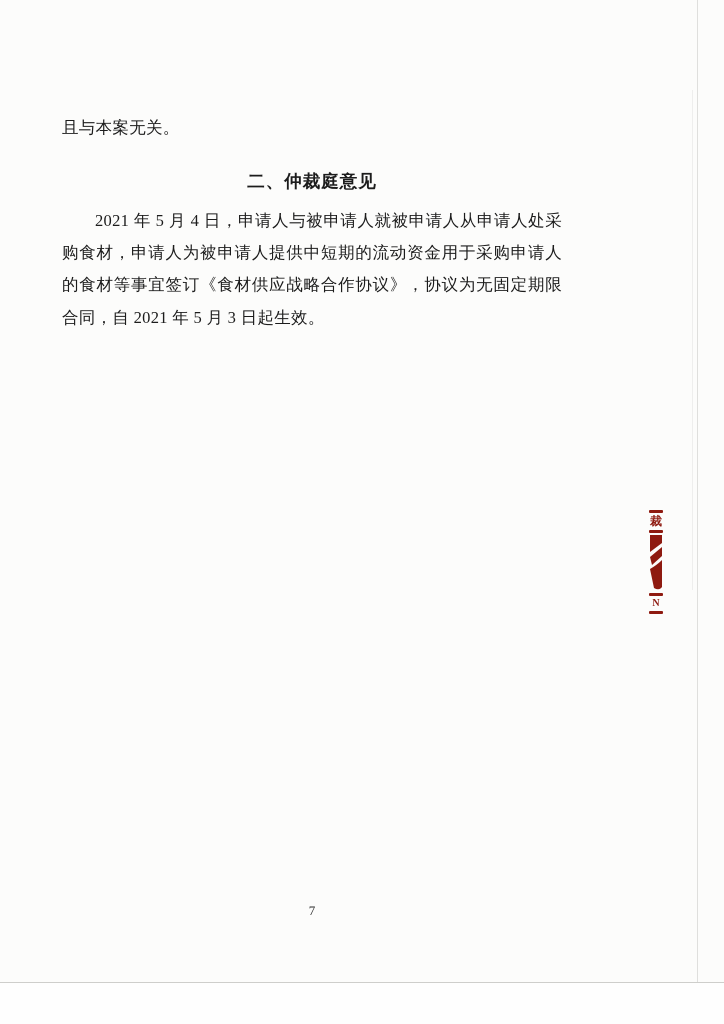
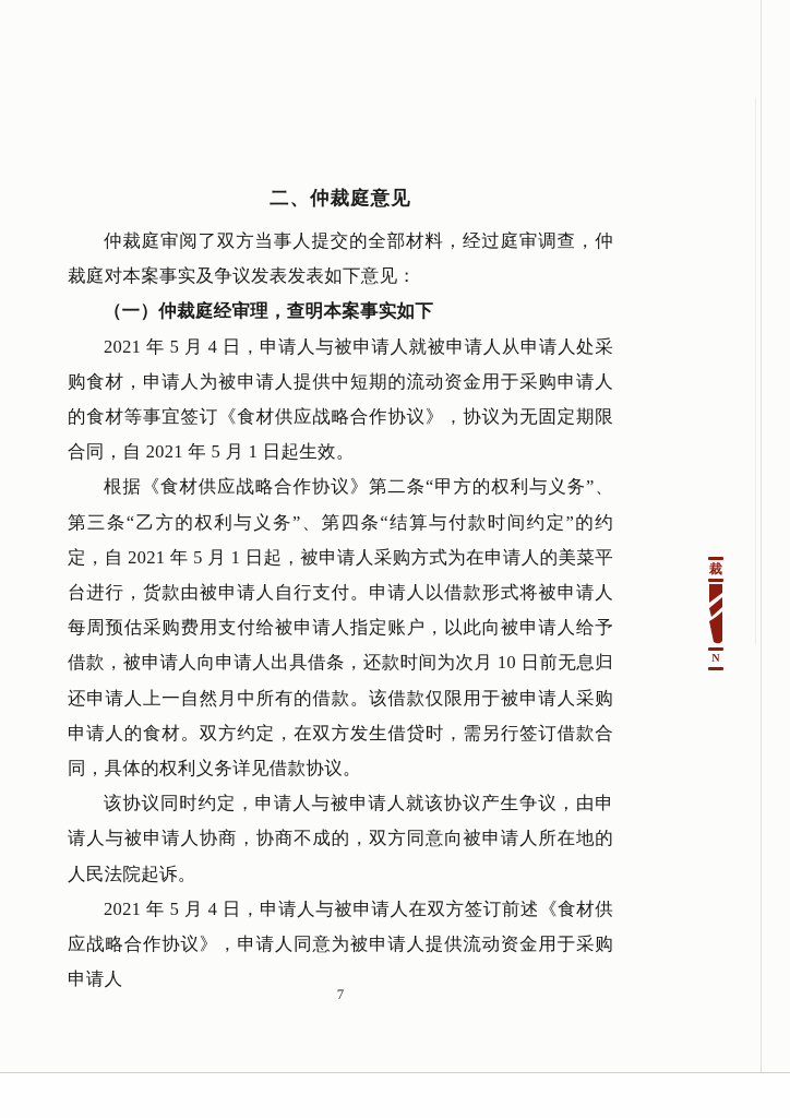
- 且与本案无关。
  二、仲裁庭意见
+ 仲裁庭审阅了双方当事人提交的全部材料，经过庭审调查，仲裁庭对本案事实及争议发表发表如下意见：
+ （一）仲裁庭经审理，查明本案事实如下
- 2021 年 5 月 4 日，申请人与被申请人就被申请人从申请人处采购食材，申请人为被申请人提供中短期的流动资金用于采购申请人的食材等事宜签订《食材供应战略合作协议》，协议为无固定期限合同，自 2021 年 5 月 3 日起生效。
+ 2021 年 5 月 4 日，申请人与被申请人就被申请人从申请人处采购食材，申请人为被申请人提供中短期的流动资金用于采购申请人的食材等事宜签订《食材供应战略合作协议》，协议为无固定期限合同，自 2021 年 5 月 1 日起生效。
+ 根据《食材供应战略合作协议》第二条“甲方的权利与义务”、第三条“乙方的权利与义务”、第四条“结算与付款时间约定”的约定，自 2021 年 5 月 1 日起，被申请人采购方式为在申请人的美菜平台进行，货款由被申请人自行支付。申请人以借款形式将被申请人每周预估采购费用支付给被申请人指定账户，以此向被申请人给予借款，被申请人向申请人出具借条，还款时间为次月 10 日前无息归还申请人上一自然月中所有的借款。该借款仅限用于被申请人采购申请人的食材。双方约定，在双方发生借贷时，需另行签订借款合同，具体的权利义务详见借款协议。
+ 该协议同时约定，申请人与被申请人就该协议产生争议，由申请人与被申请人协商，协商不成的，双方同意向被申请人所在地的人民法院起诉。
+ 2021 年 5 月 4 日，申请人与被申请人在双方签订前述《食材供应战略合作协议》，申请人同意为被申请人提供流动资金用于采购申请人
  裁
  N
  7
